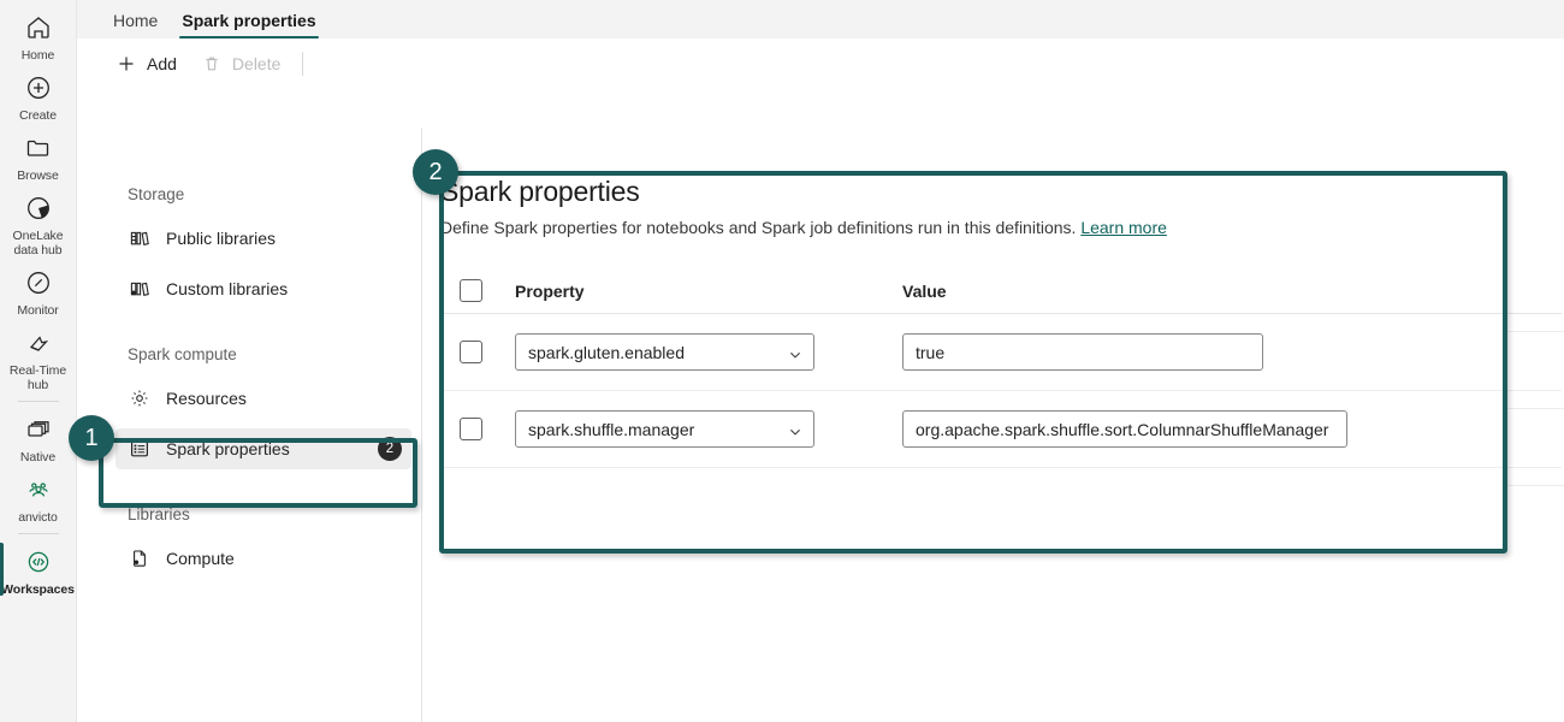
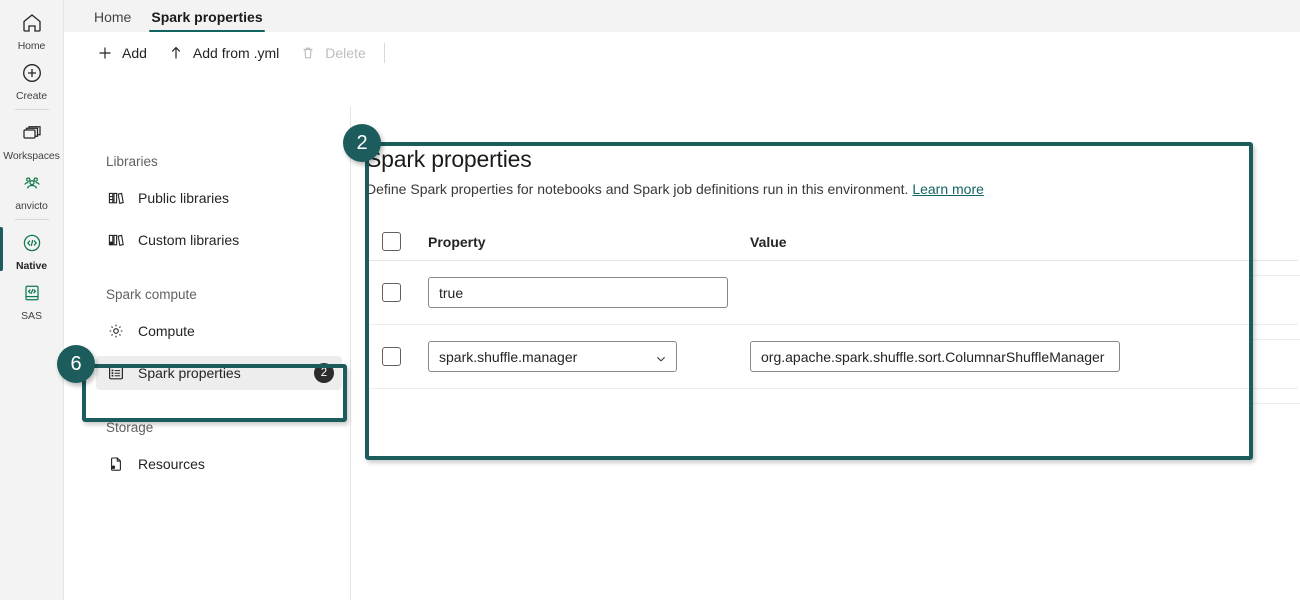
  Home
  Create
- Browse
- OneLake
- data hub
- Monitor
- Real-Time
- hub
- Native
+ Workspaces
  anvicto
- Workspaces
+ Native
+ SAS
  Home
  Spark properties
  Add
+ Add from .yml
  Delete
- Storage
+ Libraries
  Public libraries
  Custom libraries
  Spark compute
- Resources
+ Compute
  Spark properties
  2
- Libraries
+ Storage
- Compute
+ Resources
  Spark properties
- Define Spark properties for notebooks and Spark job definitions run in this definitions. Learn more
+ Define Spark properties for notebooks and Spark job definitions run in this environment. Learn more
  Property
  Value
- spark.gluten.enabled
  true
  spark.shuffle.manager
  org.apache.spark.shuffle.sort.ColumnarShuffleManager
- 1
+ 6
  2
